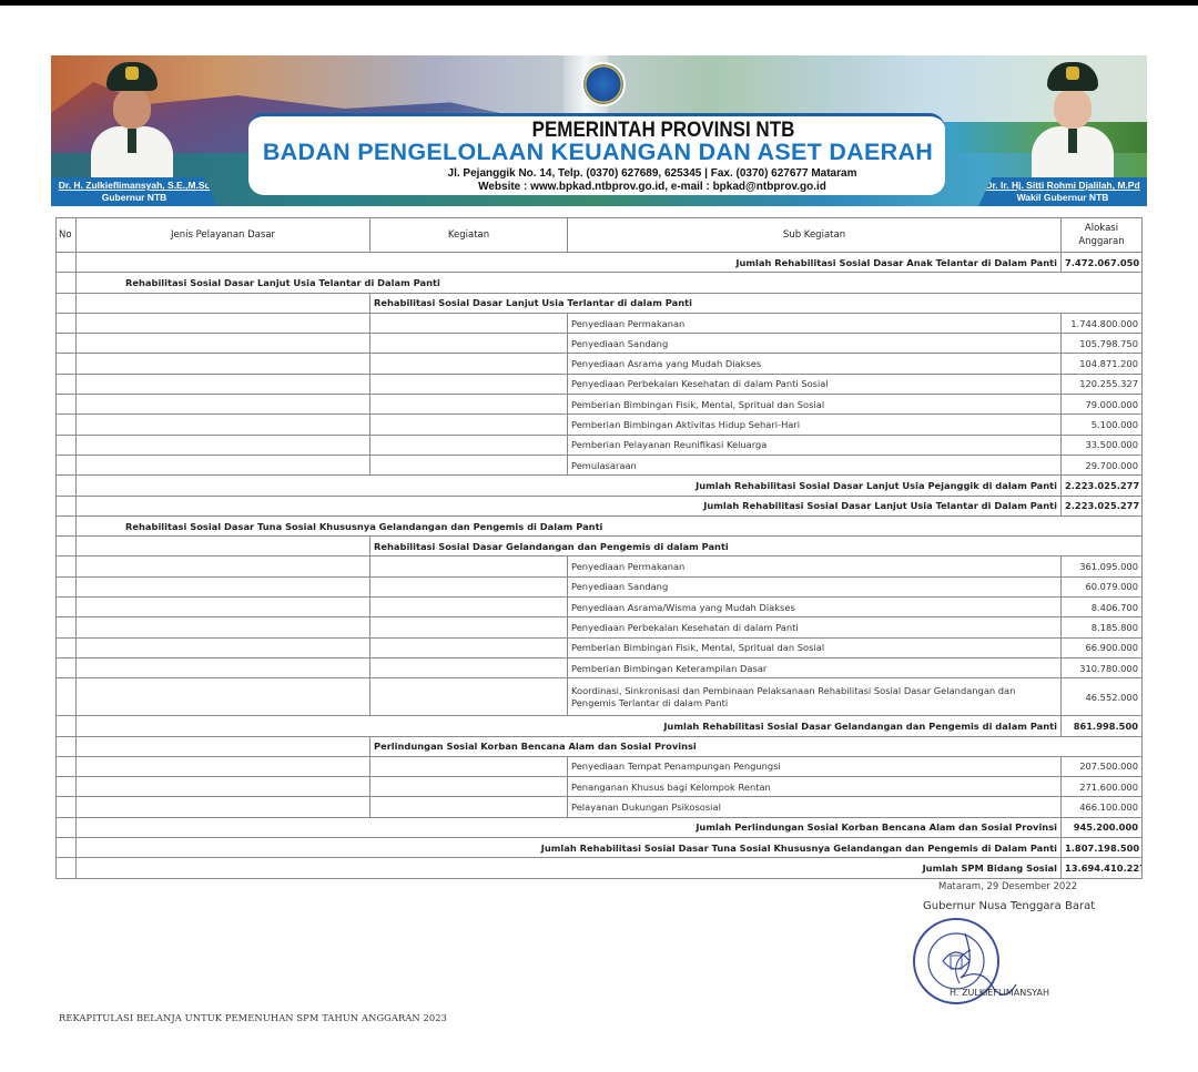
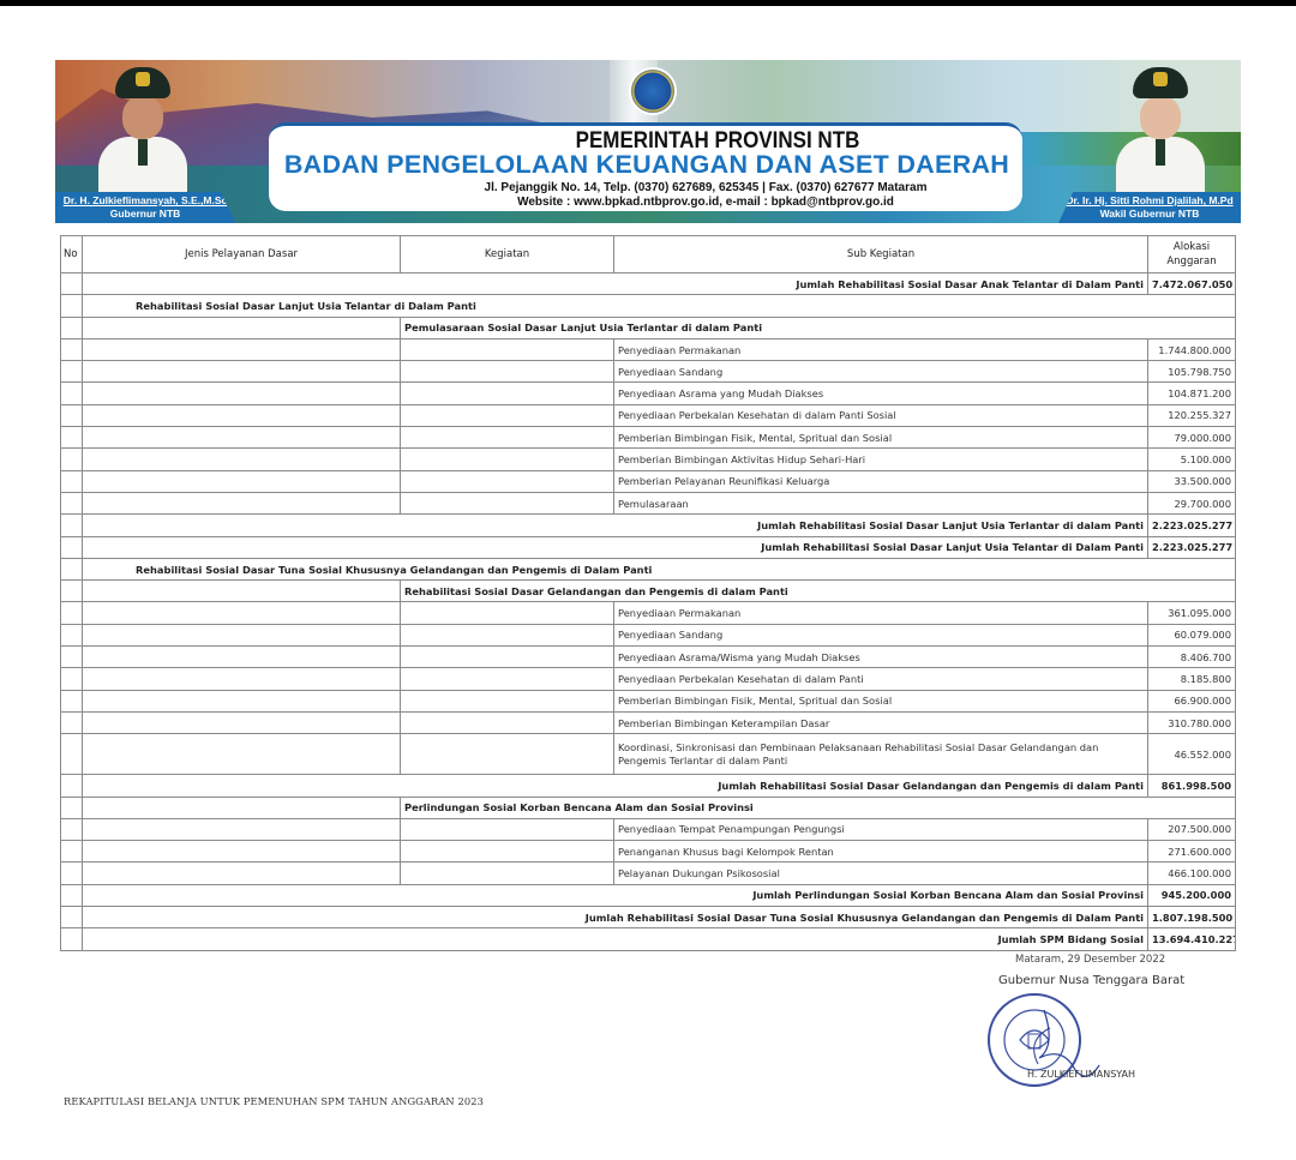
  Dr. H. Zulkieflimansyah, S.E.,M.Sc
  Gubernur NTB
  Dr. Ir. Hj. Sitti Rohmi Djalilah, M.Pd
  Wakil Gubernur NTB
  PEMERINTAH PROVINSI NTB
  BADAN PENGELOLAAN KEUANGAN DAN ASET DAERAH
  Jl. Pejanggik No. 14, Telp. (0370) 627689, 625345 | Fax. (0370) 627677 Mataram
  Website : www.bpkad.ntbprov.go.id, e-mail : bpkad@ntbprov.go.id
  No	Jenis Pelayanan Dasar	Kegiatan	Sub Kegiatan	Alokasi Anggaran
  	Jumlah Rehabilitasi Sosial Dasar Anak Telantar di Dalam Panti	7.472.067.050
  	Rehabilitasi Sosial Dasar Lanjut Usia Telantar di Dalam Panti
- 		Rehabilitasi Sosial Dasar Lanjut Usia Terlantar di dalam Panti
+ 		Pemulasaraan Sosial Dasar Lanjut Usia Terlantar di dalam Panti
  			Penyediaan Permakanan	1.744.800.000
  			Penyediaan Sandang	105.798.750
  			Penyediaan Asrama yang Mudah Diakses	104.871.200
  			Penyediaan Perbekalan Kesehatan di dalam Panti Sosial	120.255.327
  			Pemberian Bimbingan Fisik, Mental, Spritual dan Sosial	79.000.000
  			Pemberian Bimbingan Aktivitas Hidup Sehari-Hari	5.100.000
  			Pemberian Pelayanan Reunifikasi Keluarga	33.500.000
  			Pemulasaraan	29.700.000
- 	Jumlah Rehabilitasi Sosial Dasar Lanjut Usia Pejanggik di dalam Panti	2.223.025.277
+ 	Jumlah Rehabilitasi Sosial Dasar Lanjut Usia Terlantar di dalam Panti	2.223.025.277
  	Jumlah Rehabilitasi Sosial Dasar Lanjut Usia Telantar di Dalam Panti	2.223.025.277
  	Rehabilitasi Sosial Dasar Tuna Sosial Khususnya Gelandangan dan Pengemis di Dalam Panti
  		Rehabilitasi Sosial Dasar Gelandangan dan Pengemis di dalam Panti
  			Penyediaan Permakanan	361.095.000
  			Penyediaan Sandang	60.079.000
  			Penyediaan Asrama/Wisma yang Mudah Diakses	8.406.700
  			Penyediaan Perbekalan Kesehatan di dalam Panti	8.185.800
  			Pemberian Bimbingan Fisik, Mental, Spritual dan Sosial	66.900.000
  			Pemberian Bimbingan Keterampilan Dasar	310.780.000
  			Koordinasi, Sinkronisasi dan Pembinaan Pelaksanaan Rehabilitasi Sosial Dasar Gelandangan dan Pengemis Terlantar di dalam Panti	46.552.000
  	Jumlah Rehabilitasi Sosial Dasar Gelandangan dan Pengemis di dalam Panti	861.998.500
  		Perlindungan Sosial Korban Bencana Alam dan Sosial Provinsi
  			Penyediaan Tempat Penampungan Pengungsi	207.500.000
  			Penanganan Khusus bagi Kelompok Rentan	271.600.000
  			Pelayanan Dukungan Psikososial	466.100.000
  	Jumlah Perlindungan Sosial Korban Bencana Alam dan Sosial Provinsi	945.200.000
  	Jumlah Rehabilitasi Sosial Dasar Tuna Sosial Khususnya Gelandangan dan Pengemis di Dalam Panti	1.807.198.500
  	Jumlah SPM Bidang Sosial	13.694.410.22
  Mataram, 29 Desember 2022
  Gubernur Nusa Tenggara Barat
  H. ZULKIEFLIMANSYAH
  REKAPITULASI BELANJA UNTUK PEMENUHAN SPM TAHUN ANGGARAN 2023
